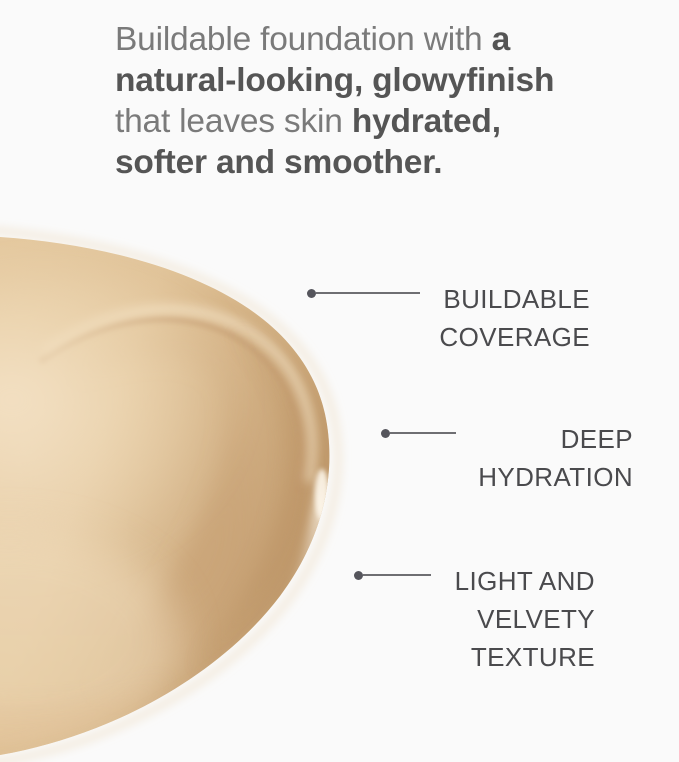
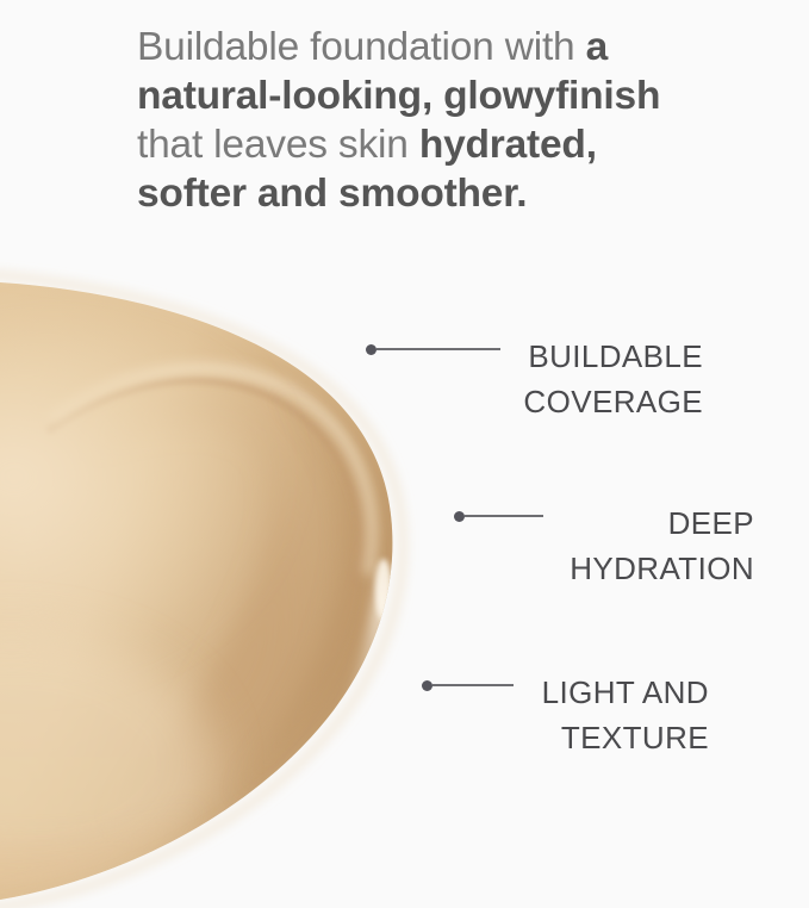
  Buildable foundation with a
  natural-looking, glowyfinish
  that leaves skin hydrated,
  softer and smoother.
  BUILDABLE
  COVERAGE
  DEEP
  HYDRATION
  LIGHT AND
- VELVETY
  TEXTURE
